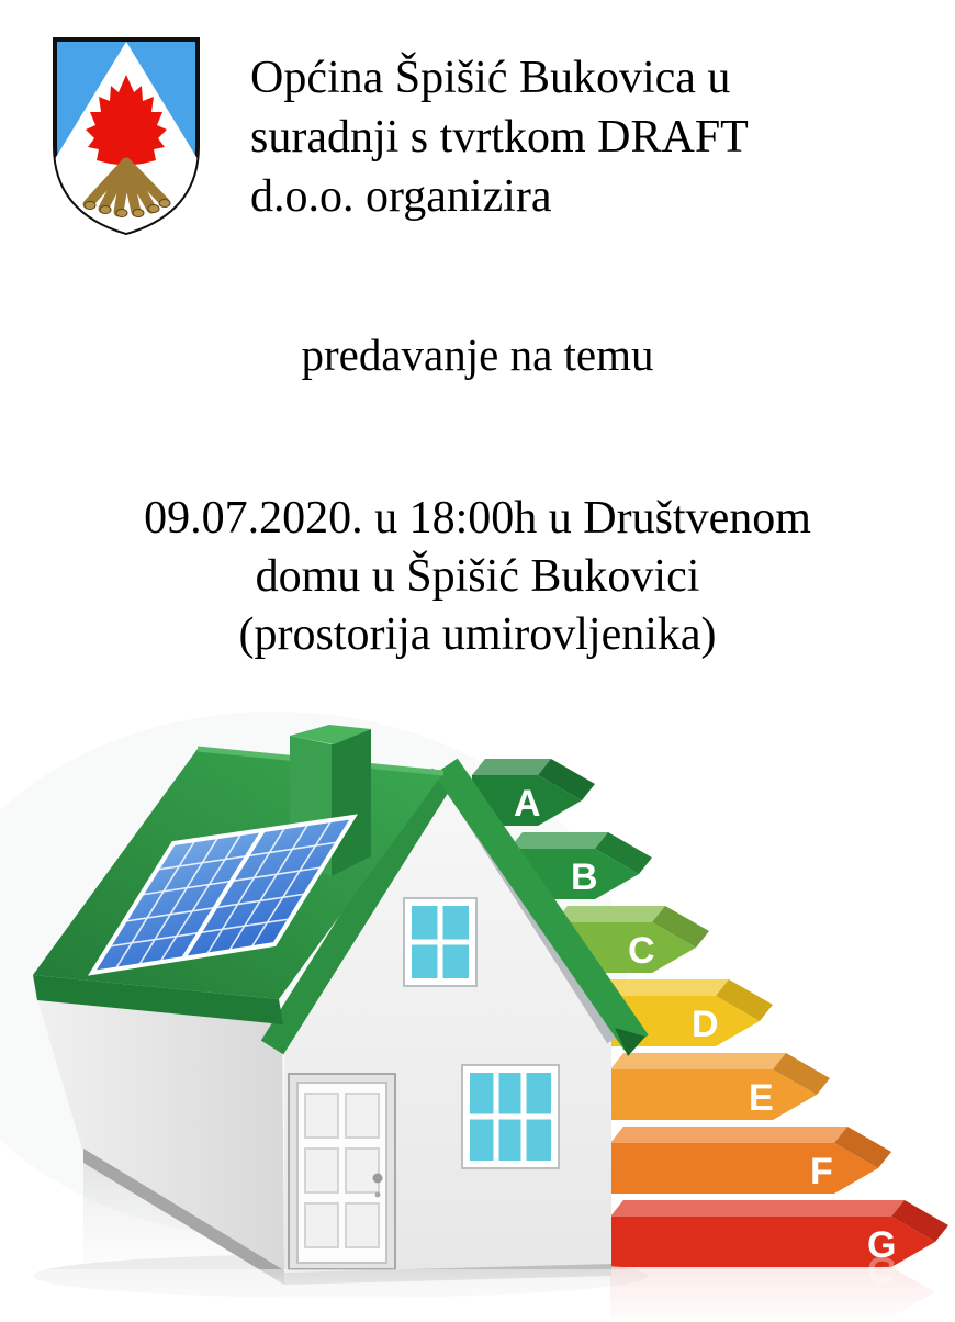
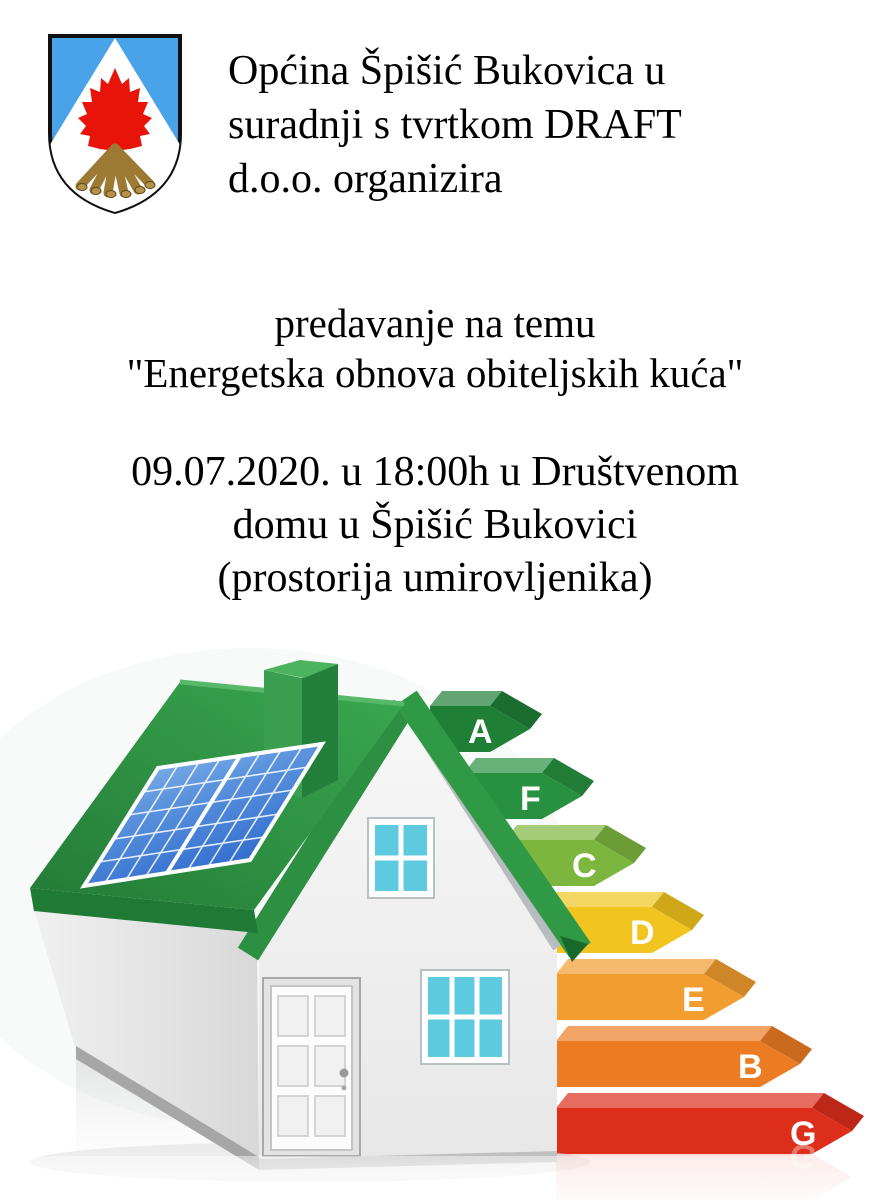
  Općina Špišić Bukovica u
  suradnji s tvrtkom DRAFT
  d.o.o. organizira
  predavanje na temu
+ "Energetska obnova obiteljskih kuća"
  09.07.2020. u 18:00h u Društvenom
  domu u Špišić Bukovici
  (prostorija umirovljenika)
  A
- B
+ F
  C
  D
  E
- F
+ B
  G
